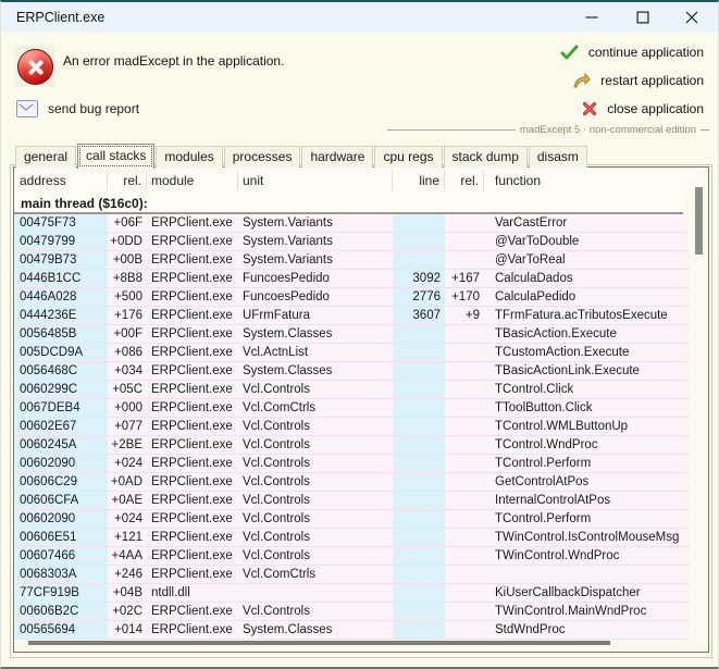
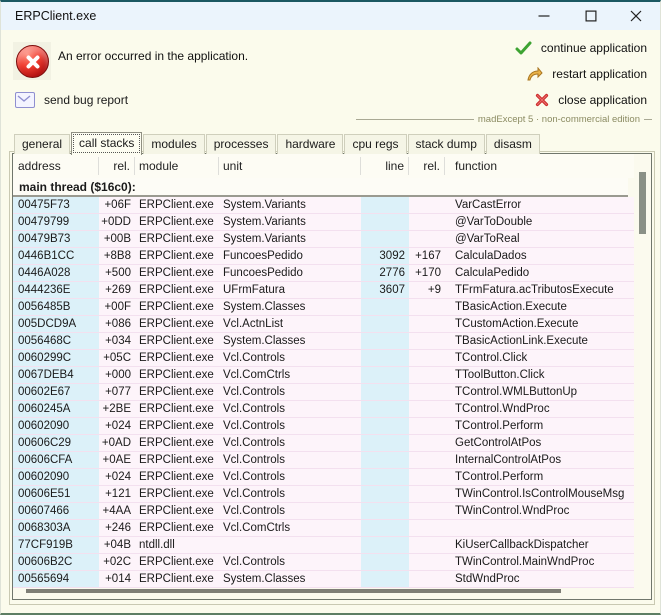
  ERPClient.exe
- An error madExcept in the application.
+ An error occurred in the application.
  send bug report
  continue application
  restart application
  close application
  madExcept 5 · non-commercial edition
  general
  call stacks
  modules
  processes
  hardware
  cpu regs
  stack dump
  disasm
  address
  rel.
  module
  unit
  line
  rel.
  function
  main thread ($16c0):
  00475F73
  +06F
  ERPClient.exe
  System.Variants
  VarCastError
  00479799
  +0DD
  ERPClient.exe
  System.Variants
  @VarToDouble
  00479B73
  +00B
  ERPClient.exe
  System.Variants
  @VarToReal
  0446B1CC
  +8B8
  ERPClient.exe
  FuncoesPedido
  3092
  +167
  CalculaDados
  0446A028
  +500
  ERPClient.exe
  FuncoesPedido
  2776
  +170
  CalculaPedido
  0444236E
- +176
+ +269
  ERPClient.exe
  UFrmFatura
  3607
  +9
  TFrmFatura.acTributosExecute
  0056485B
  +00F
  ERPClient.exe
  System.Classes
  TBasicAction.Execute
  005DCD9A
  +086
  ERPClient.exe
  Vcl.ActnList
  TCustomAction.Execute
  0056468C
  +034
  ERPClient.exe
  System.Classes
  TBasicActionLink.Execute
  0060299C
  +05C
  ERPClient.exe
  Vcl.Controls
  TControl.Click
  0067DEB4
  +000
  ERPClient.exe
  Vcl.ComCtrls
  TToolButton.Click
  00602E67
  +077
  ERPClient.exe
  Vcl.Controls
  TControl.WMLButtonUp
  0060245A
  +2BE
  ERPClient.exe
  Vcl.Controls
  TControl.WndProc
  00602090
  +024
  ERPClient.exe
  Vcl.Controls
  TControl.Perform
  00606C29
  +0AD
  ERPClient.exe
  Vcl.Controls
  GetControlAtPos
  00606CFA
  +0AE
  ERPClient.exe
  Vcl.Controls
  InternalControlAtPos
  00602090
  +024
  ERPClient.exe
  Vcl.Controls
  TControl.Perform
  00606E51
  +121
  ERPClient.exe
  Vcl.Controls
  TWinControl.IsControlMouseMsg
  00607466
  +4AA
  ERPClient.exe
  Vcl.Controls
  TWinControl.WndProc
  0068303A
  +246
  ERPClient.exe
  Vcl.ComCtrls
  77CF919B
  +04B
  ntdll.dll
  KiUserCallbackDispatcher
  00606B2C
  +02C
  ERPClient.exe
  Vcl.Controls
  TWinControl.MainWndProc
  00565694
  +014
  ERPClient.exe
  System.Classes
  StdWndProc
